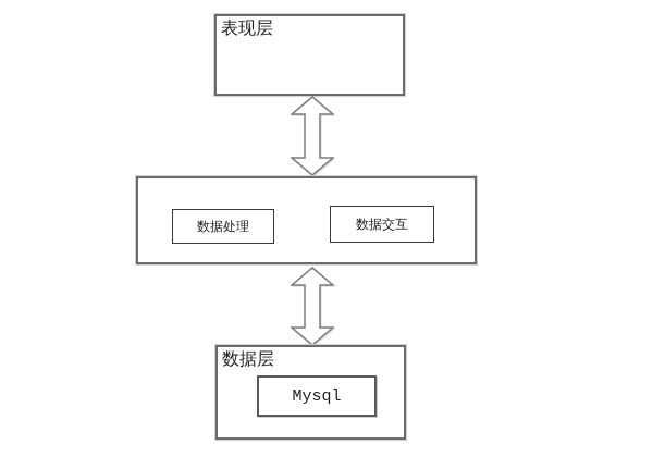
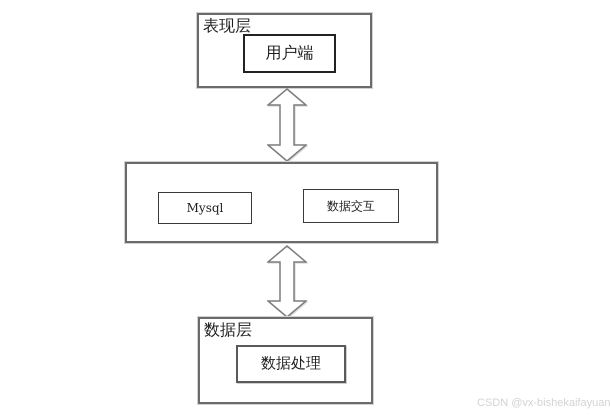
  表现层
+ 用户端
- 数据处理
+ Mysql
  数据交互
  数据层
- Mysql
+ 数据处理
+ CSDN @vx-bishekaifayuan
